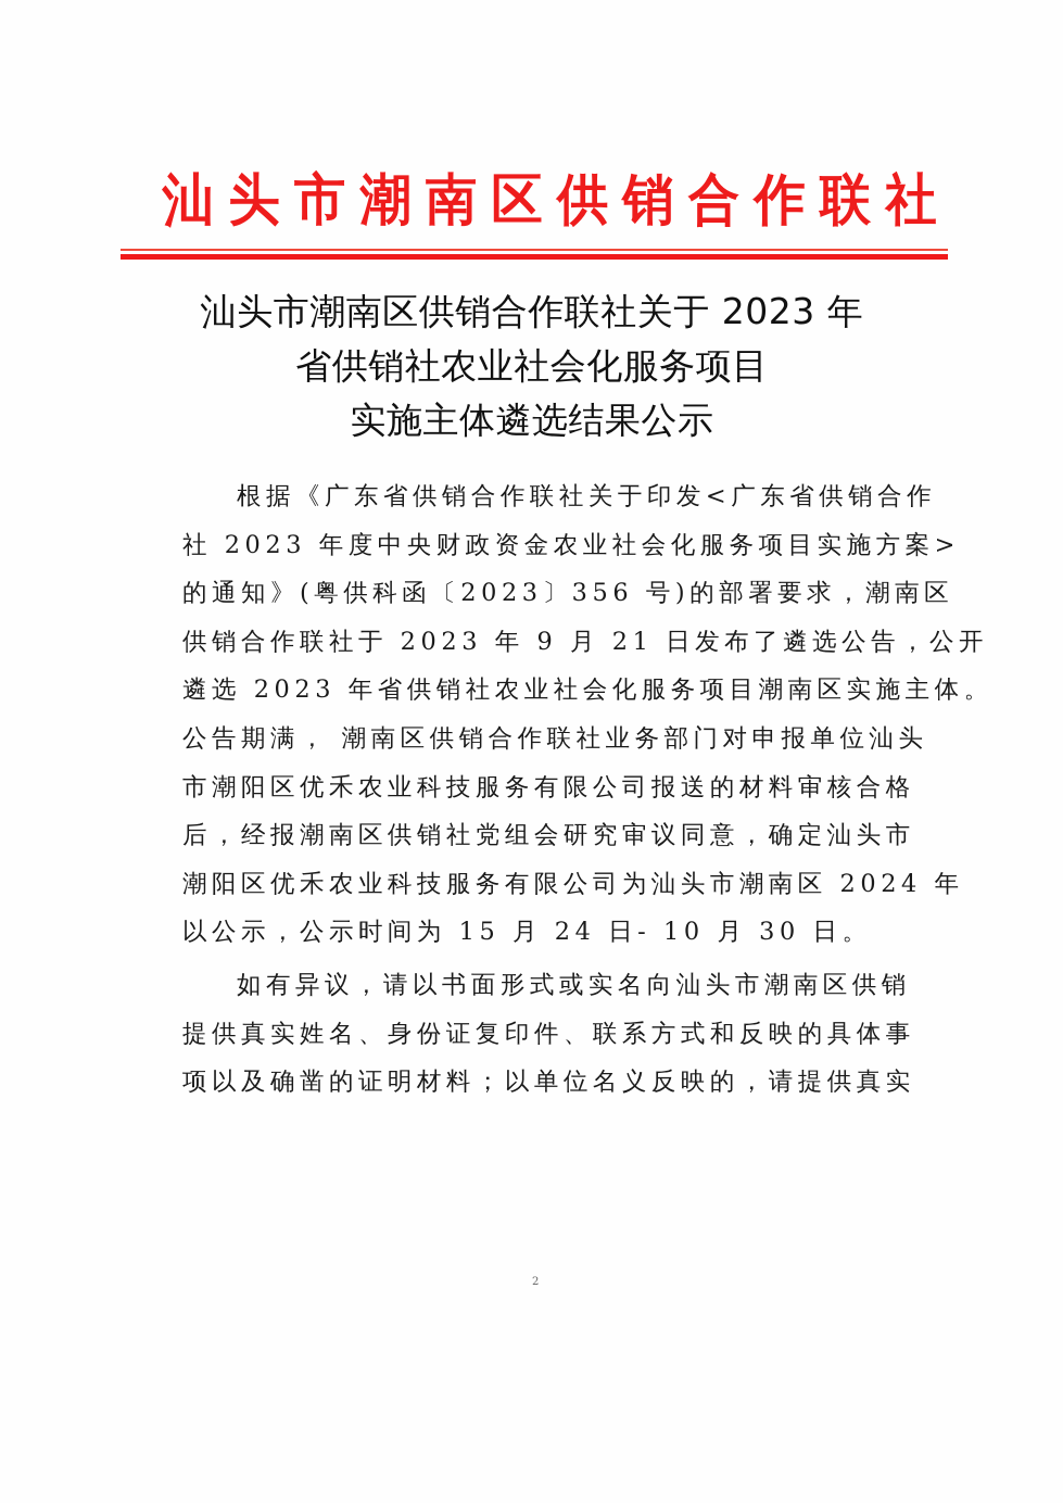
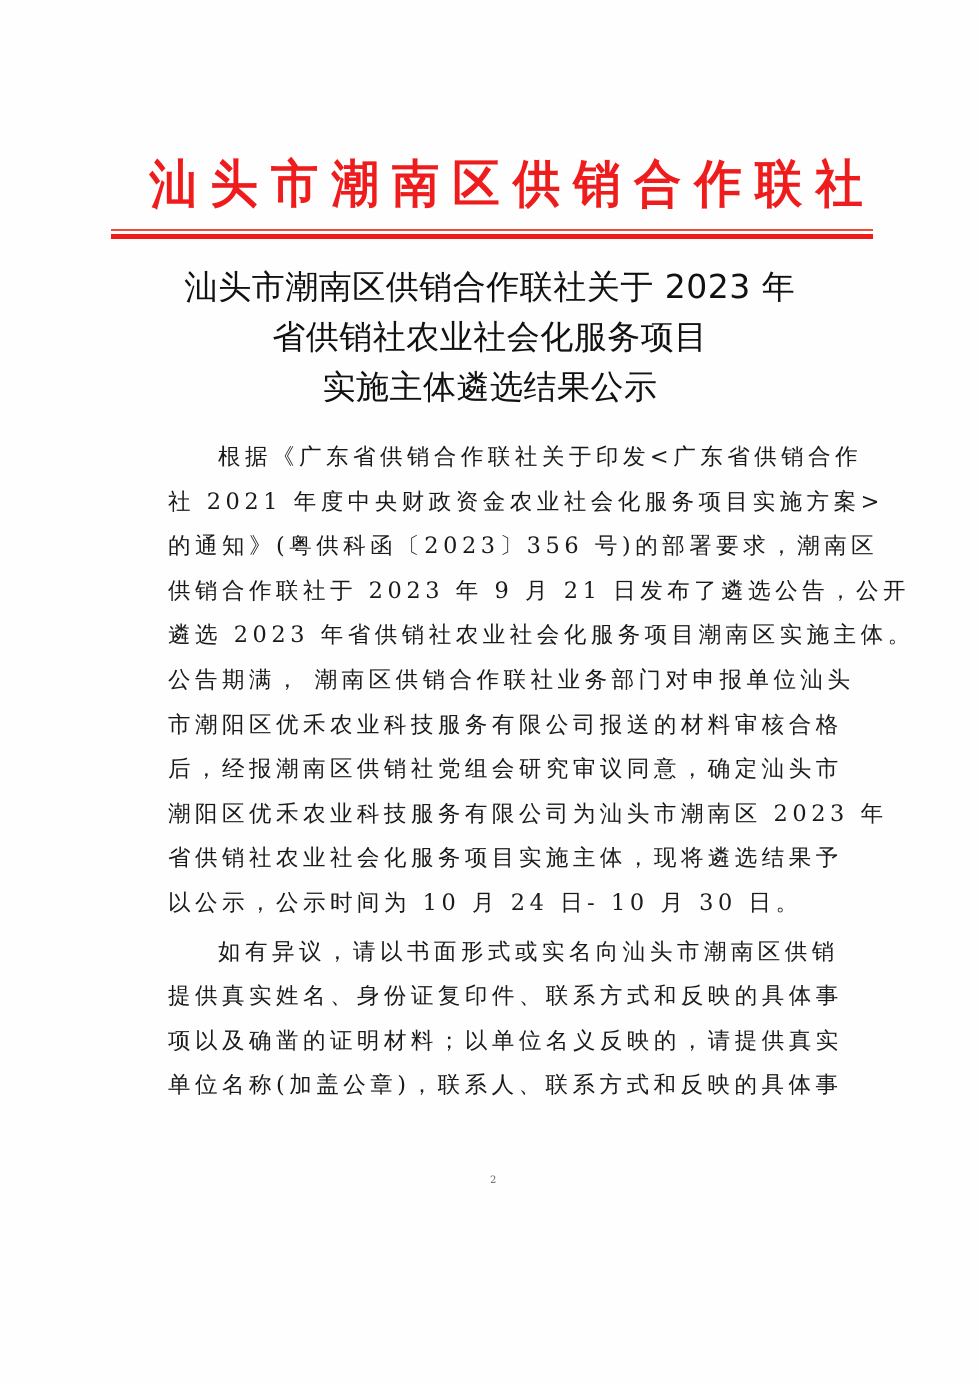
  汕头市潮南区供销合作联社
  汕头市潮南区供销合作联社关于 2023 年
  省供销社农业社会化服务项目
  实施主体遴选结果公示
  根据《广东省供销合作联社关于印发<广东省供销合作
- 社 2023 年度中央财政资金农业社会化服务项目实施方案>
+ 社 2021 年度中央财政资金农业社会化服务项目实施方案>
  的通知》(粤供科函〔2023〕356 号)的部署要求，潮南区
  供销合作联社于 2023 年 9 月 21 日发布了遴选公告，公开
  遴选 2023 年省供销社农业社会化服务项目潮南区实施主体。
  公告期满， 潮南区供销合作联社业务部门对申报单位汕头
  市潮阳区优禾农业科技服务有限公司报送的材料审核合格
  后，经报潮南区供销社党组会研究审议同意，确定汕头市
- 潮阳区优禾农业科技服务有限公司为汕头市潮南区 2024 年
+ 潮阳区优禾农业科技服务有限公司为汕头市潮南区 2023 年
+ 省供销社农业社会化服务项目实施主体，现将遴选结果予
- 以公示，公示时间为 15 月 24 日- 10 月 30 日。
+ 以公示，公示时间为 10 月 24 日- 10 月 30 日。
  如有异议，请以书面形式或实名向汕头市潮南区供销
  提供真实姓名、身份证复印件、联系方式和反映的具体事
  项以及确凿的证明材料；以单位名义反映的，请提供真实
+ 单位名称(加盖公章)，联系人、联系方式和反映的具体事
  2
